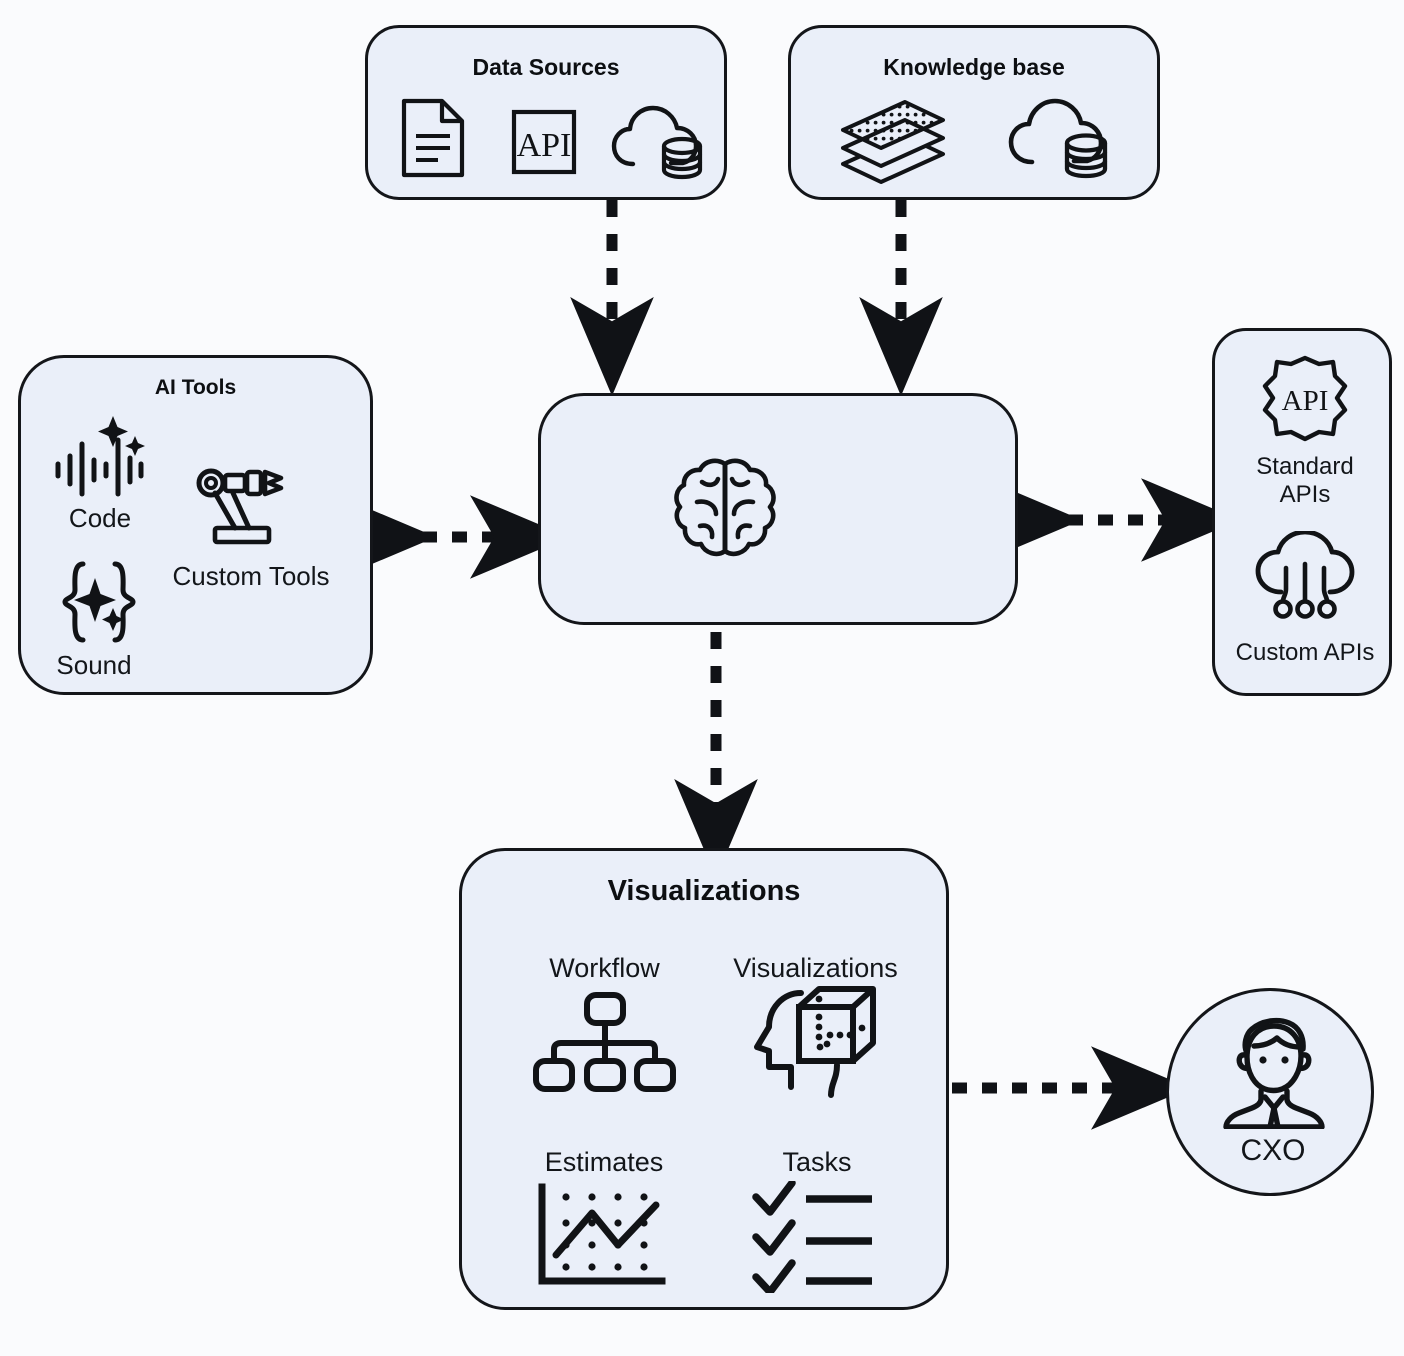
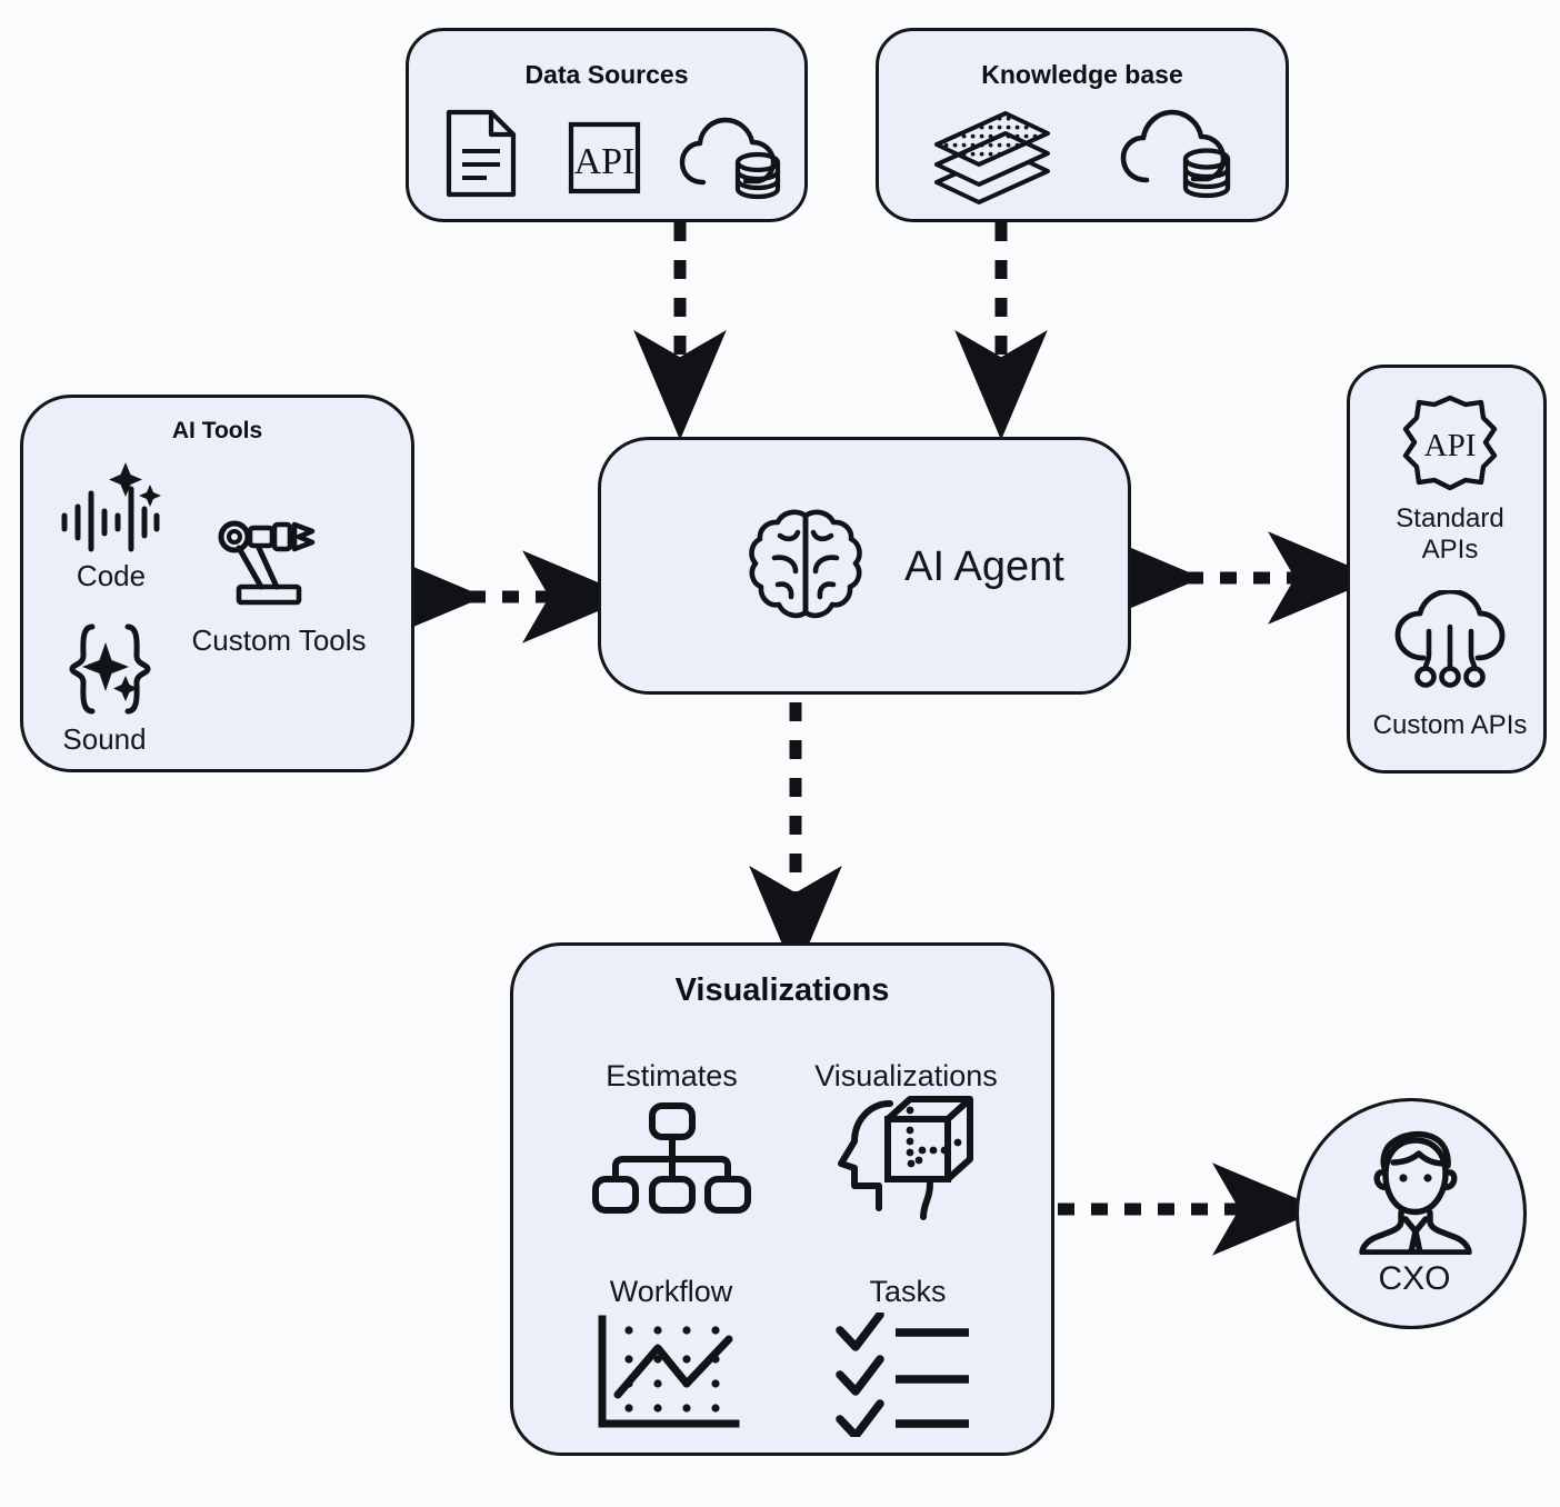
  Data Sources
  API
  Knowledge base
  AI Tools
  Code
  Custom Tools
  Sound
+ AI Agent
  API
  Standard
  APIs
  Custom APIs
  Visualizations
- Workflow
+ Estimates
  Visualizations
- Estimates
+ Workflow
  Tasks
  CXO
